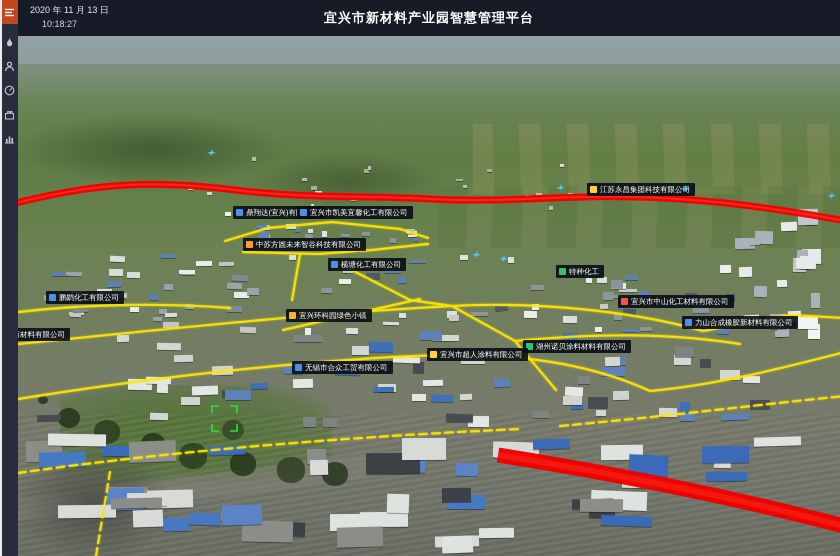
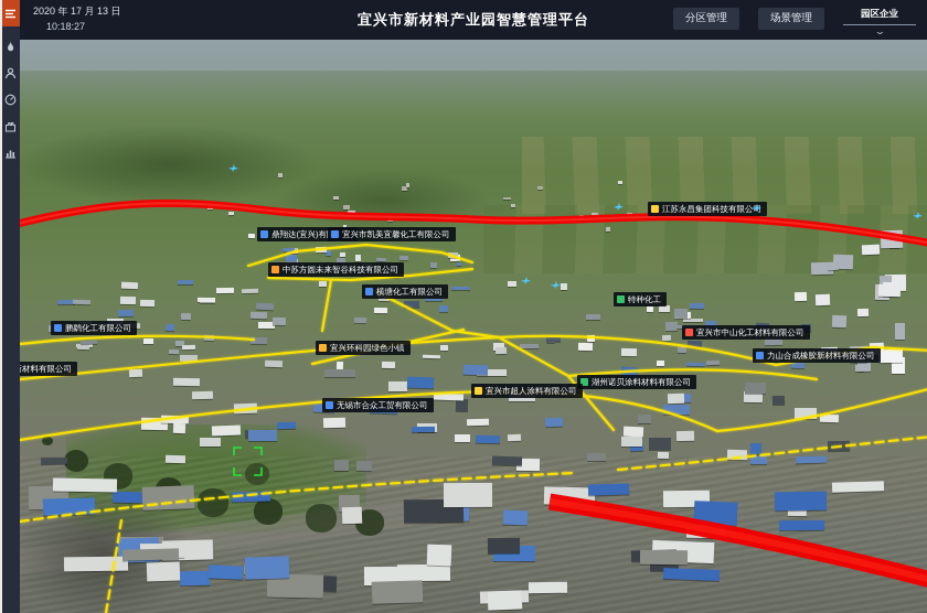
  鼎翔达(宜兴)有
  宜兴市凯美宜馨化工有限公司
  中苏方圆未来智谷科技有限公司
  横塘化工有限公司
  宜兴环科园绿色小镇
  鹏鹞化工有限公司
  湖州诺贝涂料材料有限公司
  宜兴市超人涂料有限公司
  宜兴市中山化工材料有限公司
  力山合成橡胶新材料有限公司
  江苏永昌集团科技有限公
  特种化工
  无锡市合众工贸有限公司
- 2020 年 11 月 13 日
+ 2020 年 17 月 13 日
  10:18:27
  宜兴市新材料产业园智慧管理平台
+ 分区管理
+ 场景管理
+ 园区企业
+ ⌄
